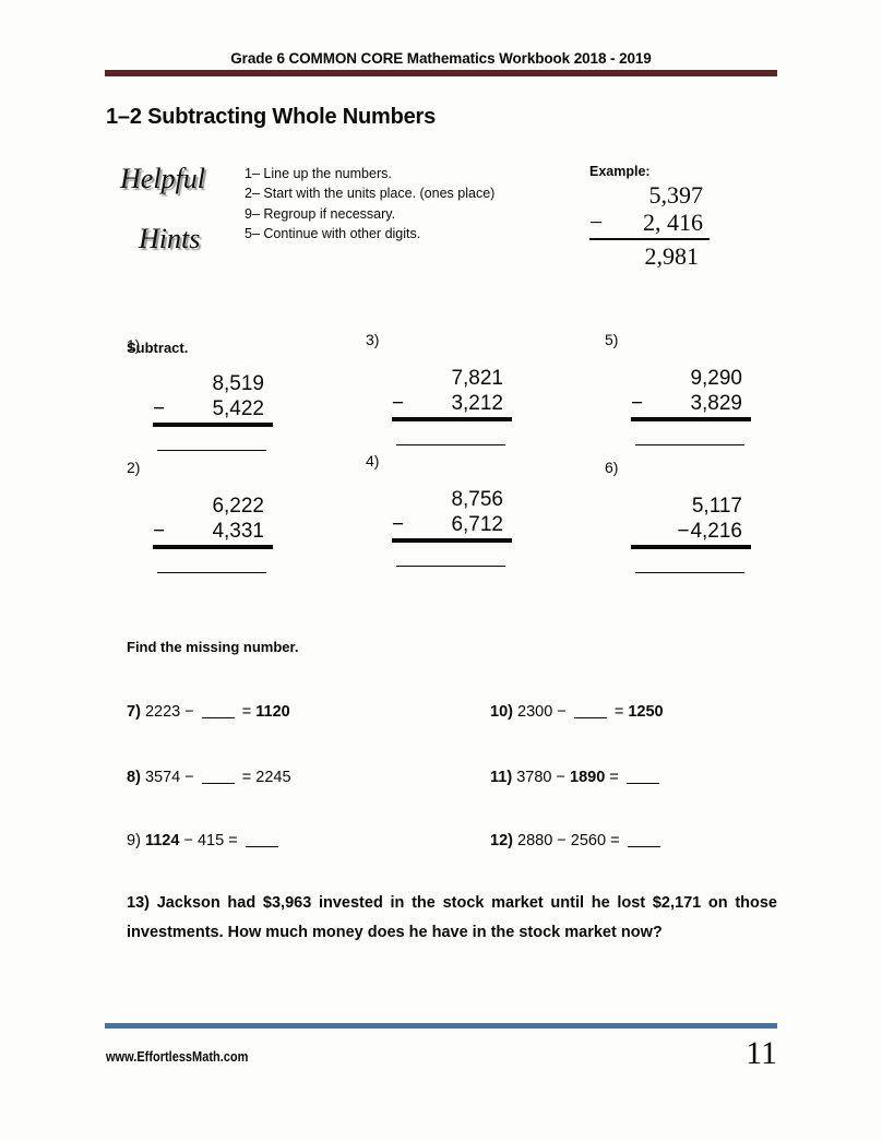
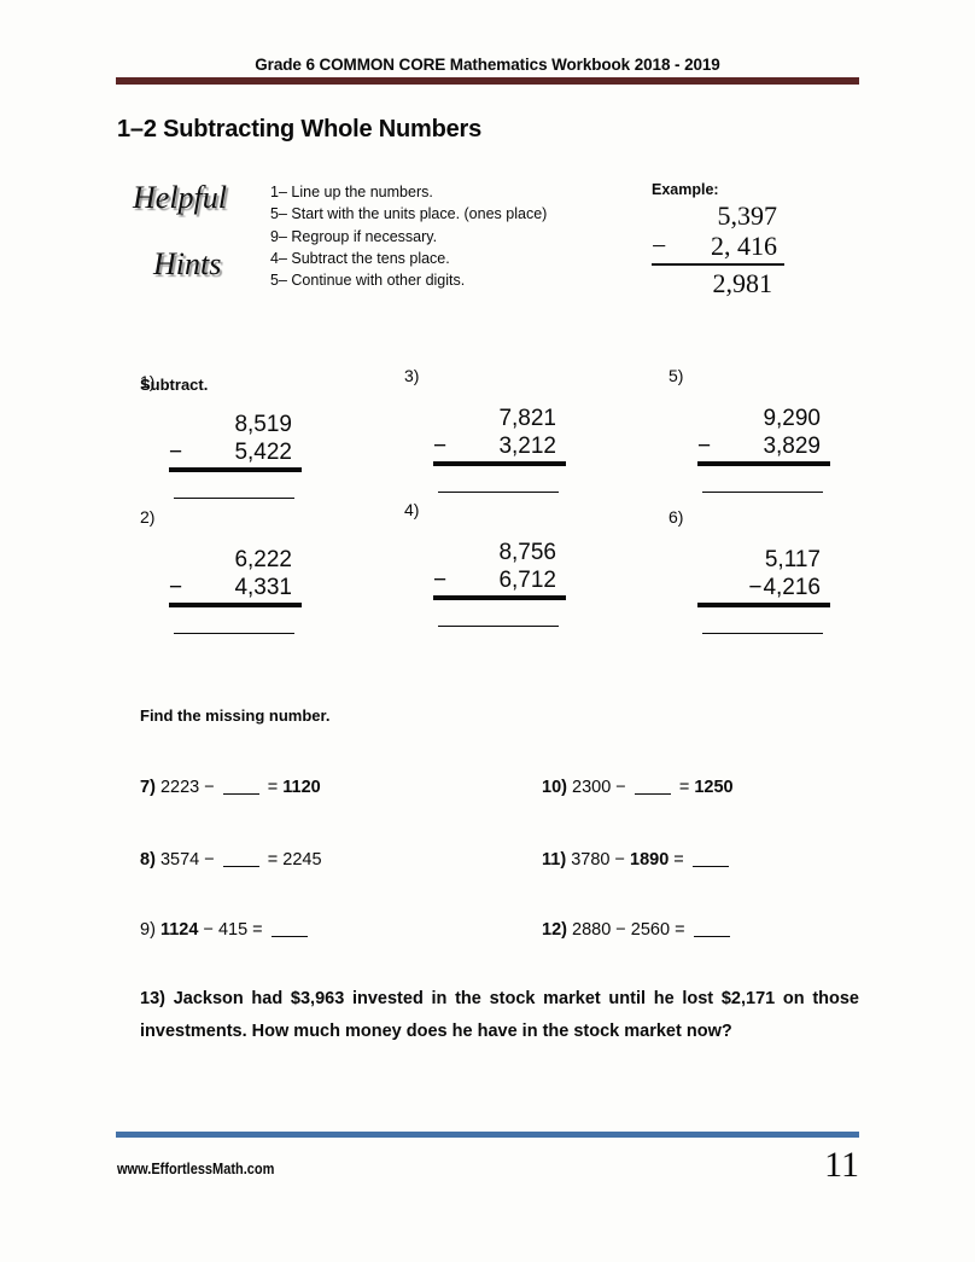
  Grade 6 COMMON CORE Mathematics Workbook 2018 - 2019
  1–2 Subtracting Whole Numbers
  Helpful
  Hints
  1– Line up the numbers.
- 2– Start with the units place. (ones place)
+ 5– Start with the units place. (ones place)
  9– Regroup if necessary.
+ 4– Subtract the tens place.
  5– Continue with other digits.
  Example:
  5,397
  −
  2, 416
  2,981
  Subtract.
  1)
  8,519
  −
  5,422
  3)
  7,821
  −
  3,212
  5)
  9,290
  −
  3,829
  2)
  6,222
  −
  4,331
  4)
  8,756
  −
  6,712
  6)
  5,117
  −
  4,216
  Find the missing number.
  7) 2223 − = 1120
  8) 3574 − = 2245
  9) 1124 − 415 =
  10) 2300 − = 1250
  11) 3780 − 1890 =
  12) 2880 − 2560 =
  13) Jackson had $3,963 invested in the stock market until he lost $2,171 on those investments. How much money does he have in the stock market now?
  www.EffortlessMath.com
  11
